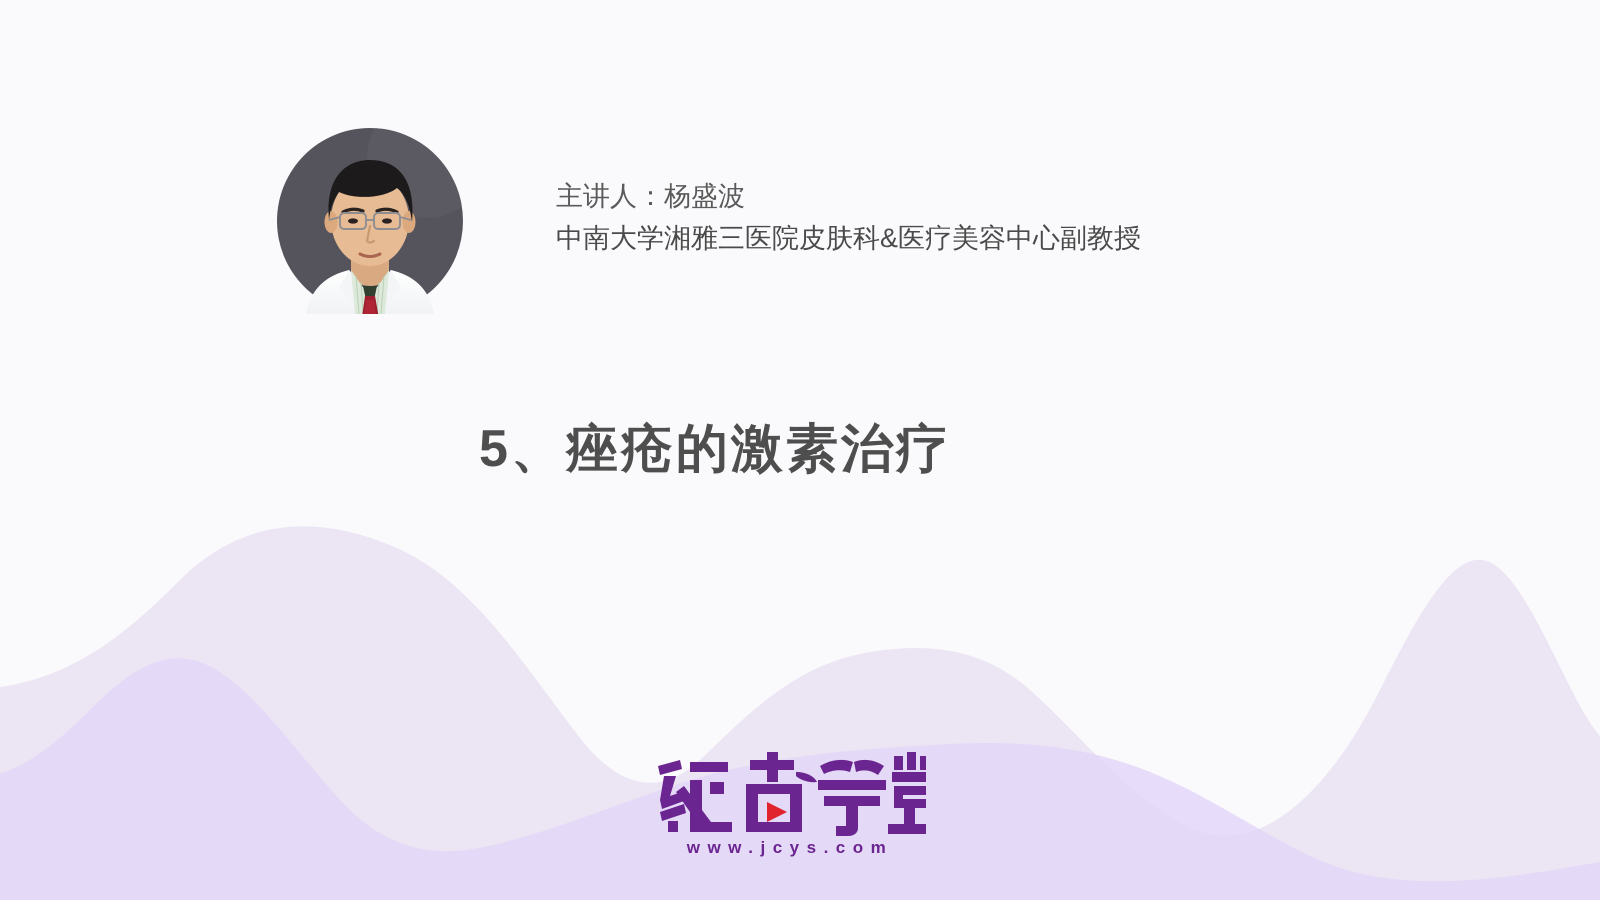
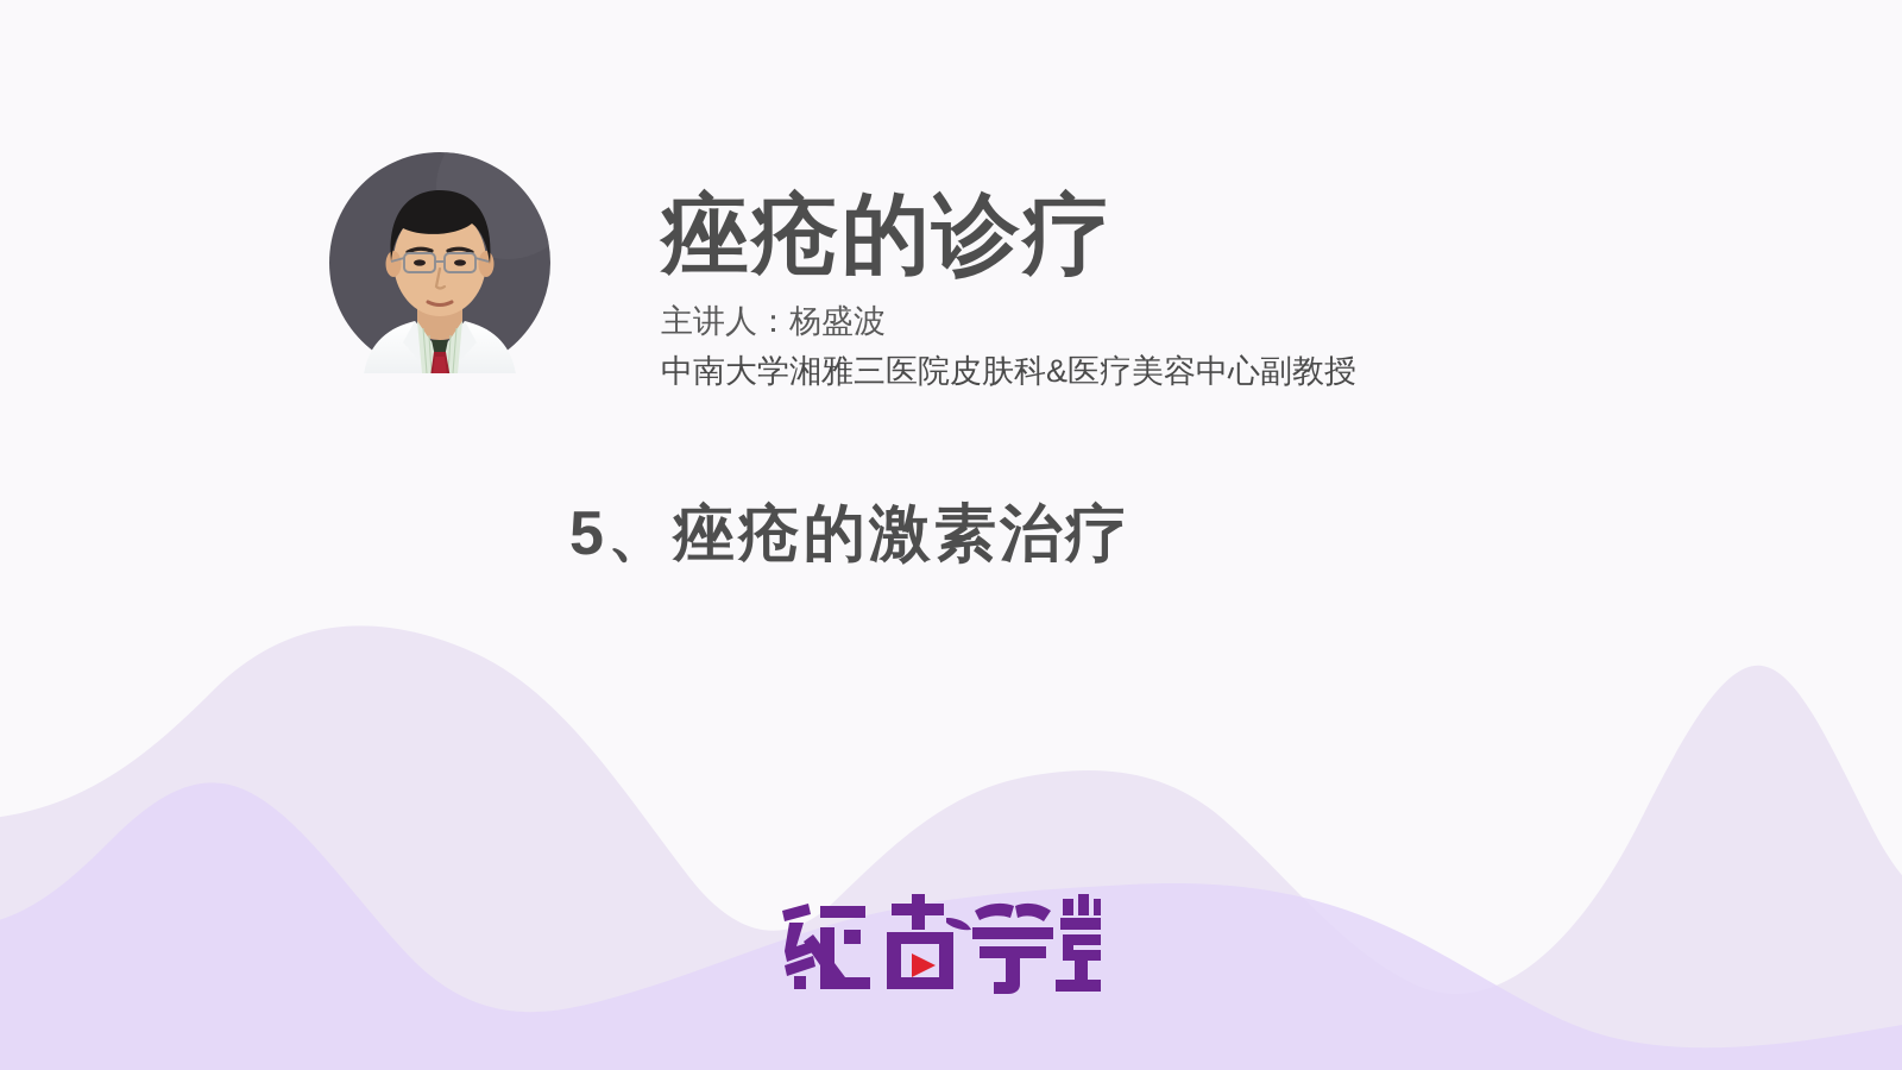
+ 痤疮的诊疗
  主讲人：杨盛波
  中南大学湘雅三医院皮肤科&医疗美容中心副教授
  5、痤疮的激素治疗
- www.jcys.com
